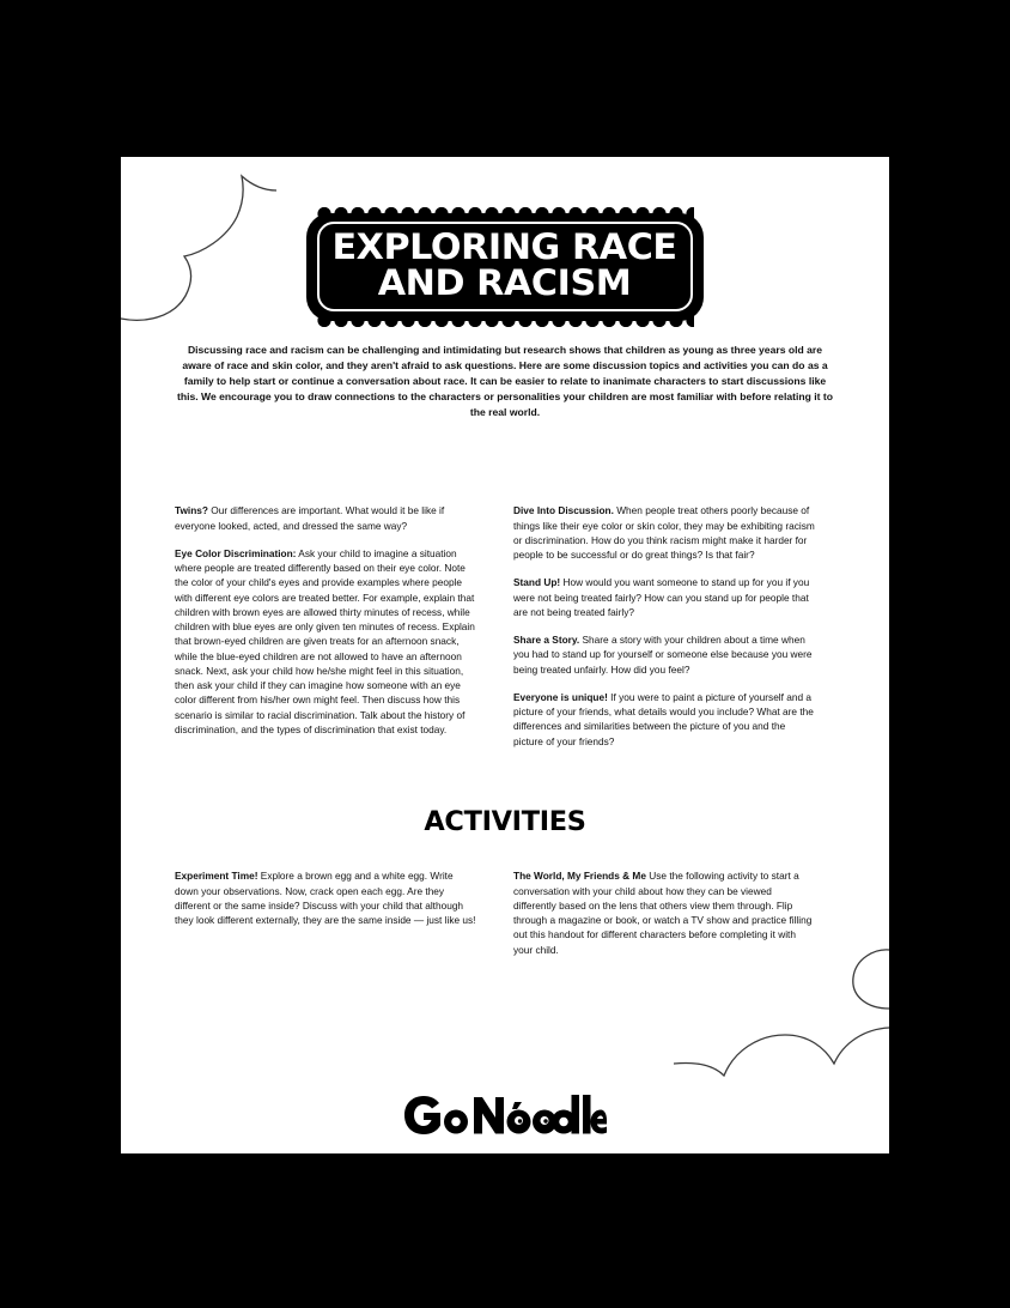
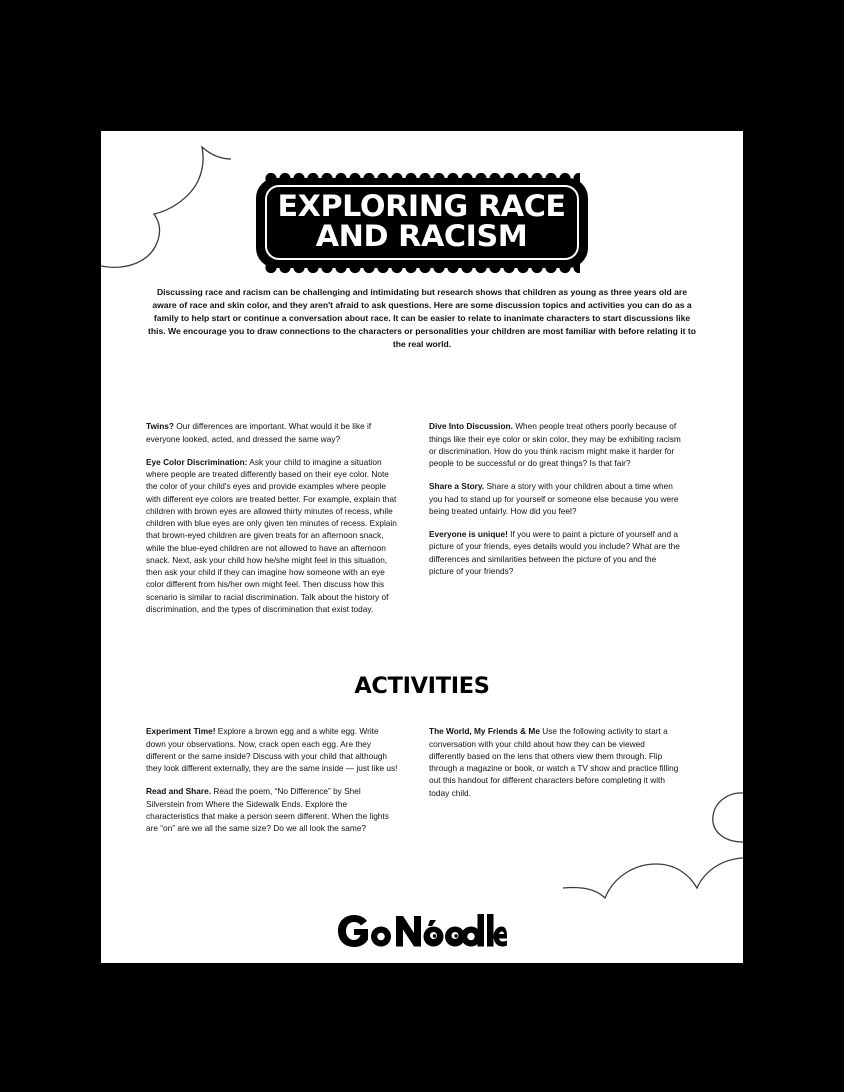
  EXPLORING RACE
  AND RACISM
  Discussing race and racism can be challenging and intimidating but research shows that children as young as three years old are aware of race and skin color, and they aren't afraid to ask questions. Here are some discussion topics and activities you can do as a family to help start or continue a conversation about race. It can be easier to relate to inanimate characters to start discussions like this. We encourage you to draw connections to the characters or personalities your children are most familiar with before relating it to the real world.
  Twins? Our differences are important. What would it be like if everyone looked, acted, and dressed the same way?
  Eye Color Discrimination: Ask your child to imagine a situation where people are treated differently based on their eye color. Note the color of your child's eyes and provide examples where people with different eye colors are treated better. For example, explain that children with brown eyes are allowed thirty minutes of recess, while children with blue eyes are only given ten minutes of recess. Explain that brown-eyed children are given treats for an afternoon snack, while the blue-eyed children are not allowed to have an afternoon snack. Next, ask your child how he/she might feel in this situation, then ask your child if they can imagine how someone with an eye color different from his/her own might feel. Then discuss how this scenario is similar to racial discrimination. Talk about the history of discrimination, and the types of discrimination that exist today.
  Dive Into Discussion. When people treat others poorly because of things like their eye color or skin color, they may be exhibiting racism or discrimination. How do you think racism might make it harder for people to be successful or do great things? Is that fair?
- Stand Up! How would you want someone to stand up for you if you were not being treated fairly? How can you stand up for people that are not being treated fairly?
  Share a Story. Share a story with your children about a time when you had to stand up for yourself or someone else because you were being treated unfairly. How did you feel?
- Everyone is unique! If you were to paint a picture of yourself and a picture of your friends, what details would you include? What are the differences and similarities between the picture of you and the picture of your friends?
+ Everyone is unique! If you were to paint a picture of yourself and a picture of your friends, eyes details would you include? What are the differences and similarities between the picture of you and the picture of your friends?
  ACTIVITIES
  Experiment Time! Explore a brown egg and a white egg. Write down your observations. Now, crack open each egg. Are they different or the same inside? Discuss with your child that although they look different externally, they are the same inside — just like us!
+ Read and Share. Read the poem, “No Difference” by Shel Silverstein from Where the Sidewalk Ends. Explore the characteristics that make a person seem different. When the lights are “on” are we all the same size? Do we all look the same?
- The World, My Friends & Me Use the following activity to start a conversation with your child about how they can be viewed differently based on the lens that others view them through. Flip through a magazine or book, or watch a TV show and practice filling out this handout for different characters before completing it with your child.
+ The World, My Friends & Me Use the following activity to start a conversation with your child about how they can be viewed differently based on the lens that others view them through. Flip through a magazine or book, or watch a TV show and practice filling out this handout for different characters before completing it with today child.
